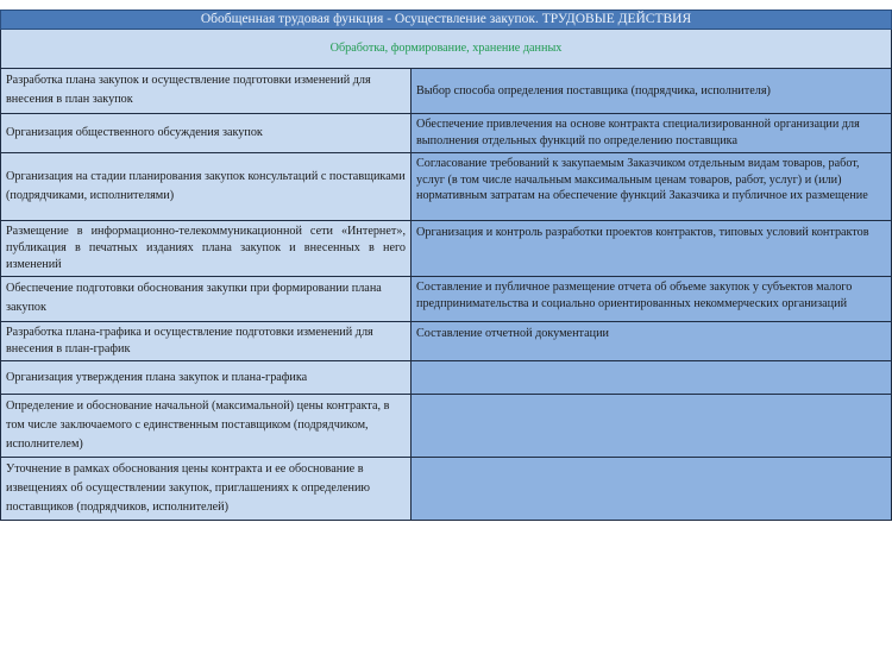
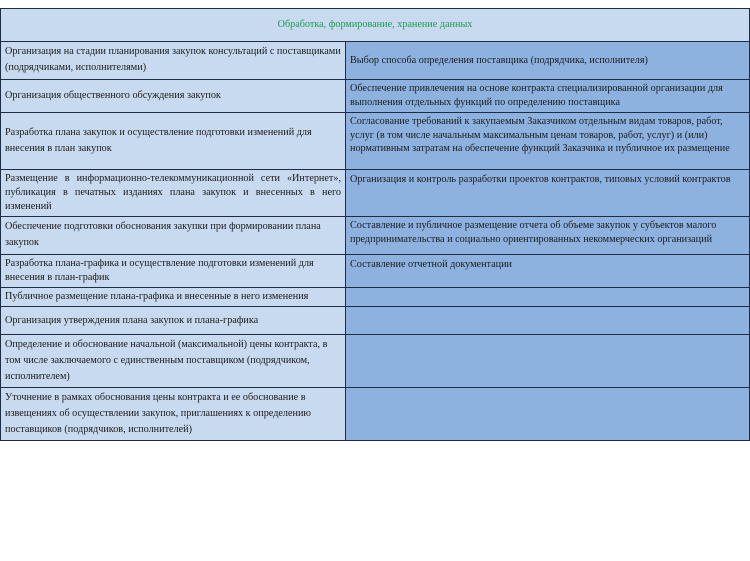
- Обобщенная трудовая функция - Осуществление закупок. ТРУДОВЫЕ ДЕЙСТВИЯ
  Обработка, формирование, хранение данных
- Разработка плана закупок и осуществление подготовки изменений для внесения в план закупок	Выбор способа определения поставщика (подрядчика, исполнителя)
+ Организация на стадии планирования закупок консультаций с поставщиками (подрядчиками, исполнителями)	Выбор способа определения поставщика (подрядчика, исполнителя)
  Организация общественного обсуждения закупок	Обеспечение привлечения на основе контракта специализированной организации для выполнения отдельных функций по определению поставщика
- Организация на стадии планирования закупок консультаций с поставщиками (подрядчиками, исполнителями)	Согласование требований к закупаемым Заказчиком отдельным видам товаров, работ, услуг (в том числе начальным максимальным ценам товаров, работ, услуг) и (или) нормативным затратам на обеспечение функций Заказчика и публичное их размещение
+ Разработка плана закупок и осуществление подготовки изменений для внесения в план закупок	Согласование требований к закупаемым Заказчиком отдельным видам товаров, работ, услуг (в том числе начальным максимальным ценам товаров, работ, услуг) и (или) нормативным затратам на обеспечение функций Заказчика и публичное их размещение
  Размещение в информационно-телекоммуникационной сети «Интернет», публикация в печатных изданиях плана закупок и внесенных в него изменений	Организация и контроль разработки проектов контрактов, типовых условий контрактов
  Обеспечение подготовки обоснования закупки при формировании плана закупок	Составление и публичное размещение отчета об объеме закупок у субъектов малого предпринимательства и социально ориентированных некоммерческих организаций
  Разработка плана-графика и осуществление подготовки изменений для внесения в план-график	Составление отчетной документации
+ Публичное размещение плана-графика и внесенные в него изменения
  Организация утверждения плана закупок и плана-графика
  Определение и обоснование начальной (максимальной) цены контракта, в том числе заключаемого с единственным поставщиком (подрядчиком, исполнителем)
  Уточнение в рамках обоснования цены контракта и ее обоснование в извещениях об осуществлении закупок, приглашениях к определению поставщиков (подрядчиков, исполнителей)
